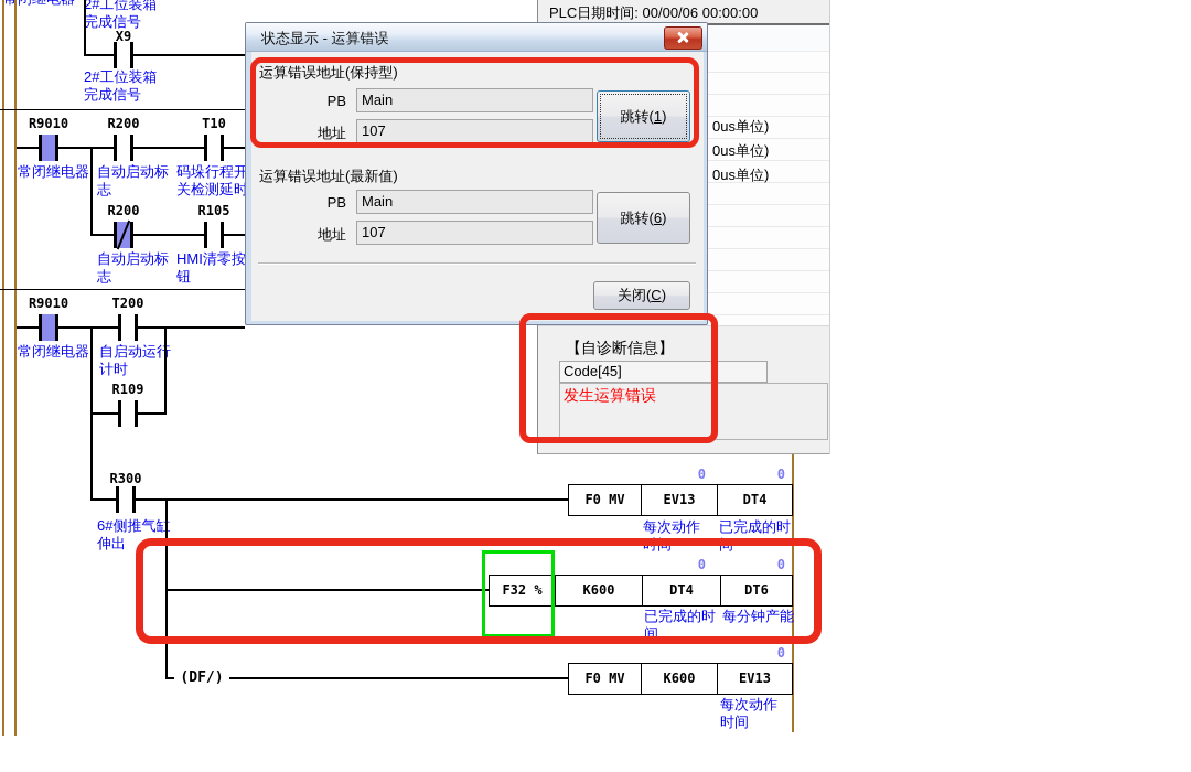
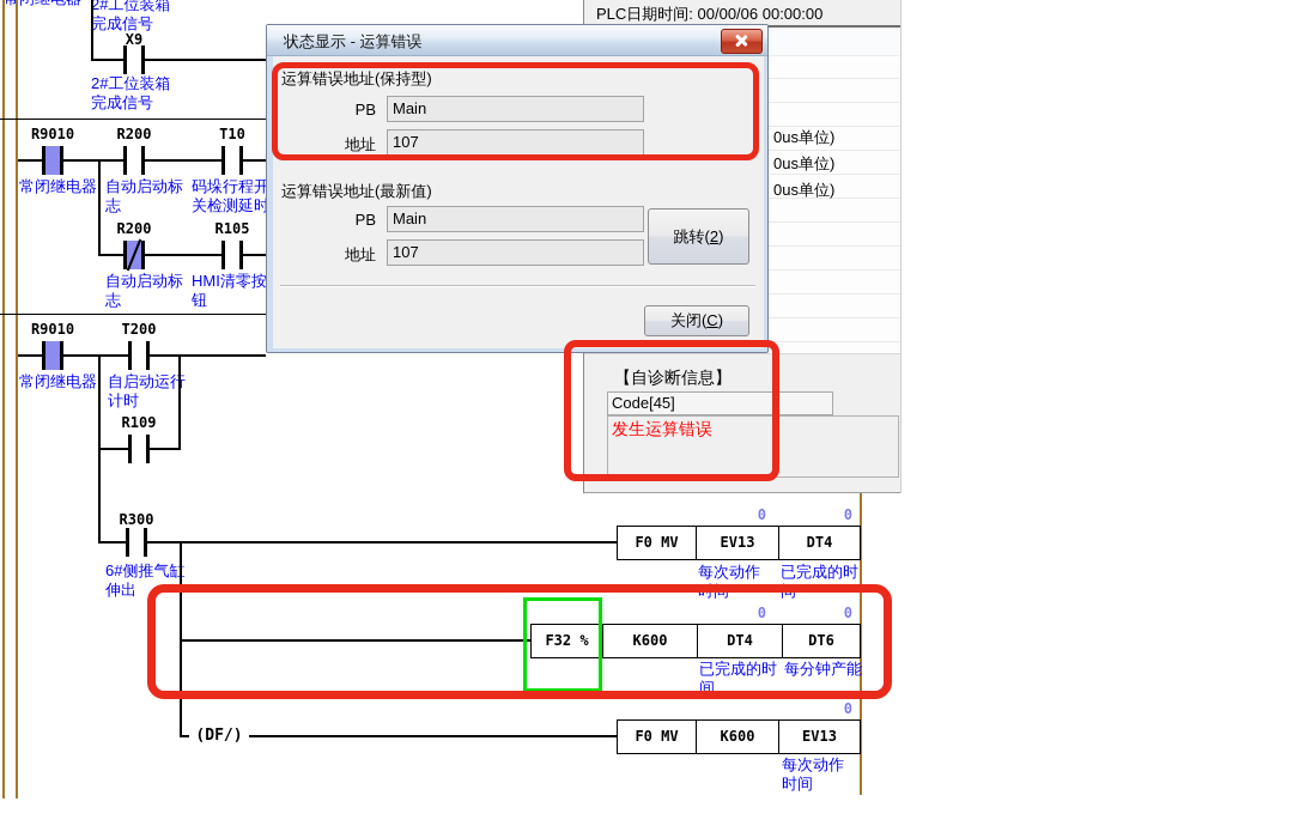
  2#工位装箱
  完成信号
  X9
  2#工位装箱
  完成信号
  R9010
  常闭继电器
  R200
  自动启动标
  志
  T10
  码垛行程开
  关检测延时
  R200
  自动启动标
  志
  R105
  HMI清零按
  钮
  R9010
  常闭继电器
  T200
  自启动运
  计时
  R109
  R300
  6#侧推气缸
  伸出
  (DF/)
  0
  0
  F0 MV
  EV13
  DT4
  每次动作
  时间
  已完成的时
  间
  0
  0
  F32 %
  K600
  DT4
  DT6
  已完成的时
  间
  每分钟产能
  0
  F0 MV
  K600
  EV13
  每次动作
  时间
  PLC日期时间: 00/00/06 00:00:00
  0us单位)
  0us单位)
  0us单位)
  【自诊断信息】
  Code[45]
  发生运算错误
  状态显示 - 运算错误
  运算错误地址(保持型)
  PB
  Main
  地址
  107
- 跳转(1)
  运算错误地址(最新值)
  PB
  Main
  地址
  107
- 跳转(6)
+ 跳转(2)
  关闭(C)
